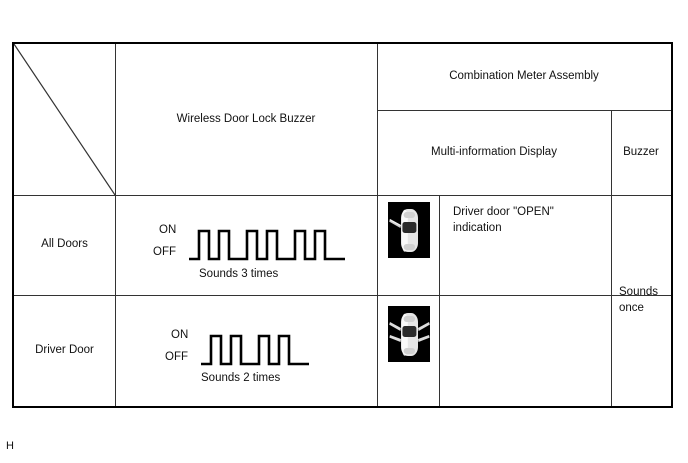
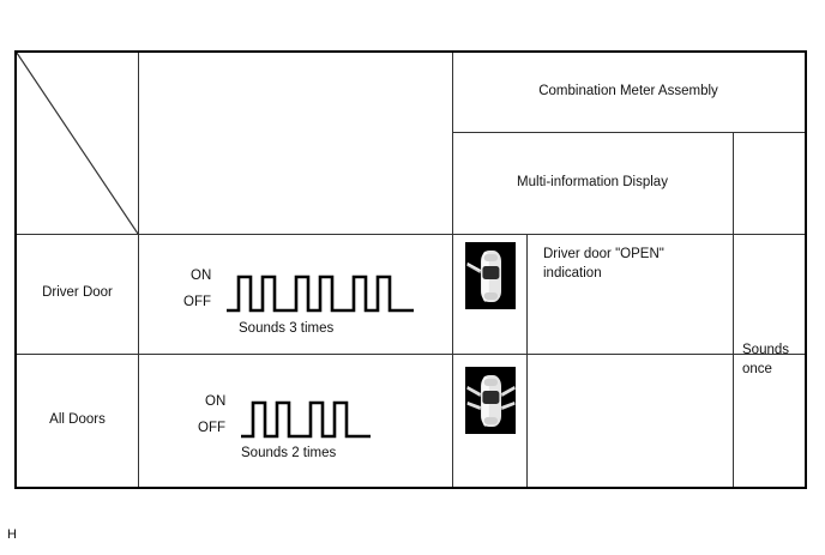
- Wireless Door Lock Buzzer
  Combination Meter Assembly
  Multi-information Display
- Buzzer
- All Doors
+ Driver Door
  ON
  OFF
  Sounds 3 times
  Driver door "OPEN" indication
- Driver Door
+ All Doors
  ON
  OFF
  Sounds 2 times
  Sounds once
  H
